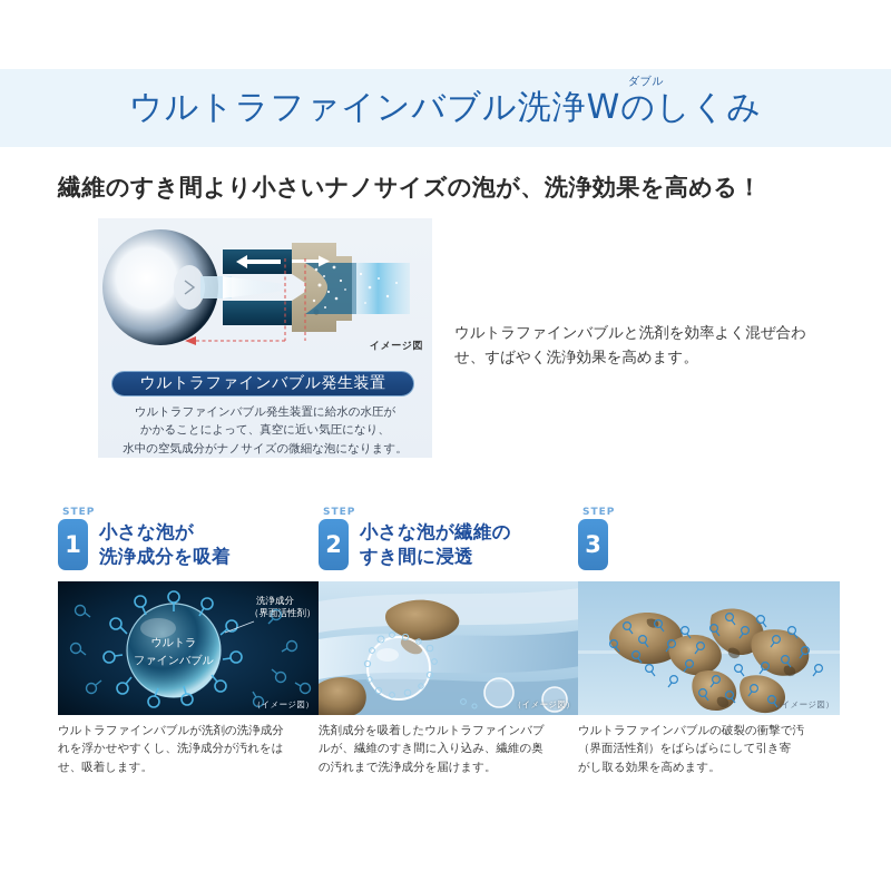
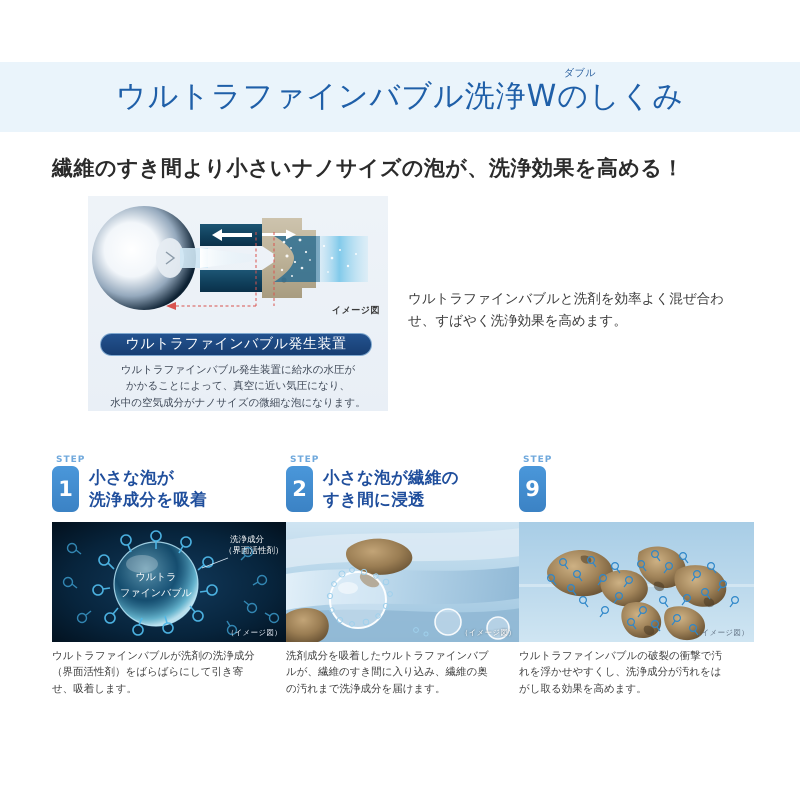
  ダブル
  ウルトラファインバブル洗浄Wのしくみ
  繊維のすき間より小さいナノサイズの泡が、洗浄効果を高める！
  イメージ図
  ウルトラファインバブル発生装置
  ウルトラファインバブル発生装置に給水の水圧が
  かかることによって、真空に近い気圧になり、
  水中の空気成分がナノサイズの微細な泡になります。
  ウルトラファインバブルと洗剤を効率よく混ぜ合わせ、すばやく洗浄効果を高めます。
  STEP
  1
  小さな泡が
  洗浄成分を吸着
  ウルトラ
  ファインバブル
  洗浄成分
  （界面活性剤）
  （イメージ図）
  ウルトラファインバブルが洗剤の洗浄成分
- れを浮かせやすくし、洗浄成分が汚れをは
+ （界面活性剤）をばらばらにして引き寄
  せ、吸着します。
  STEP
  2
  小さな泡が繊維の
  すき間に浸透
  （イメージ図）
  洗剤成分を吸着したウルトラファインバブ
  ルが、繊維のすき間に入り込み、繊維の奥
  の汚れまで洗浄成分を届けます。
  STEP
- 3
+ 9
  （イメージ図）
  ウルトラファインバブルの破裂の衝撃で汚
- （界面活性剤）をばらばらにして引き寄
+ れを浮かせやすくし、洗浄成分が汚れをは
  がし取る効果を高めます。
